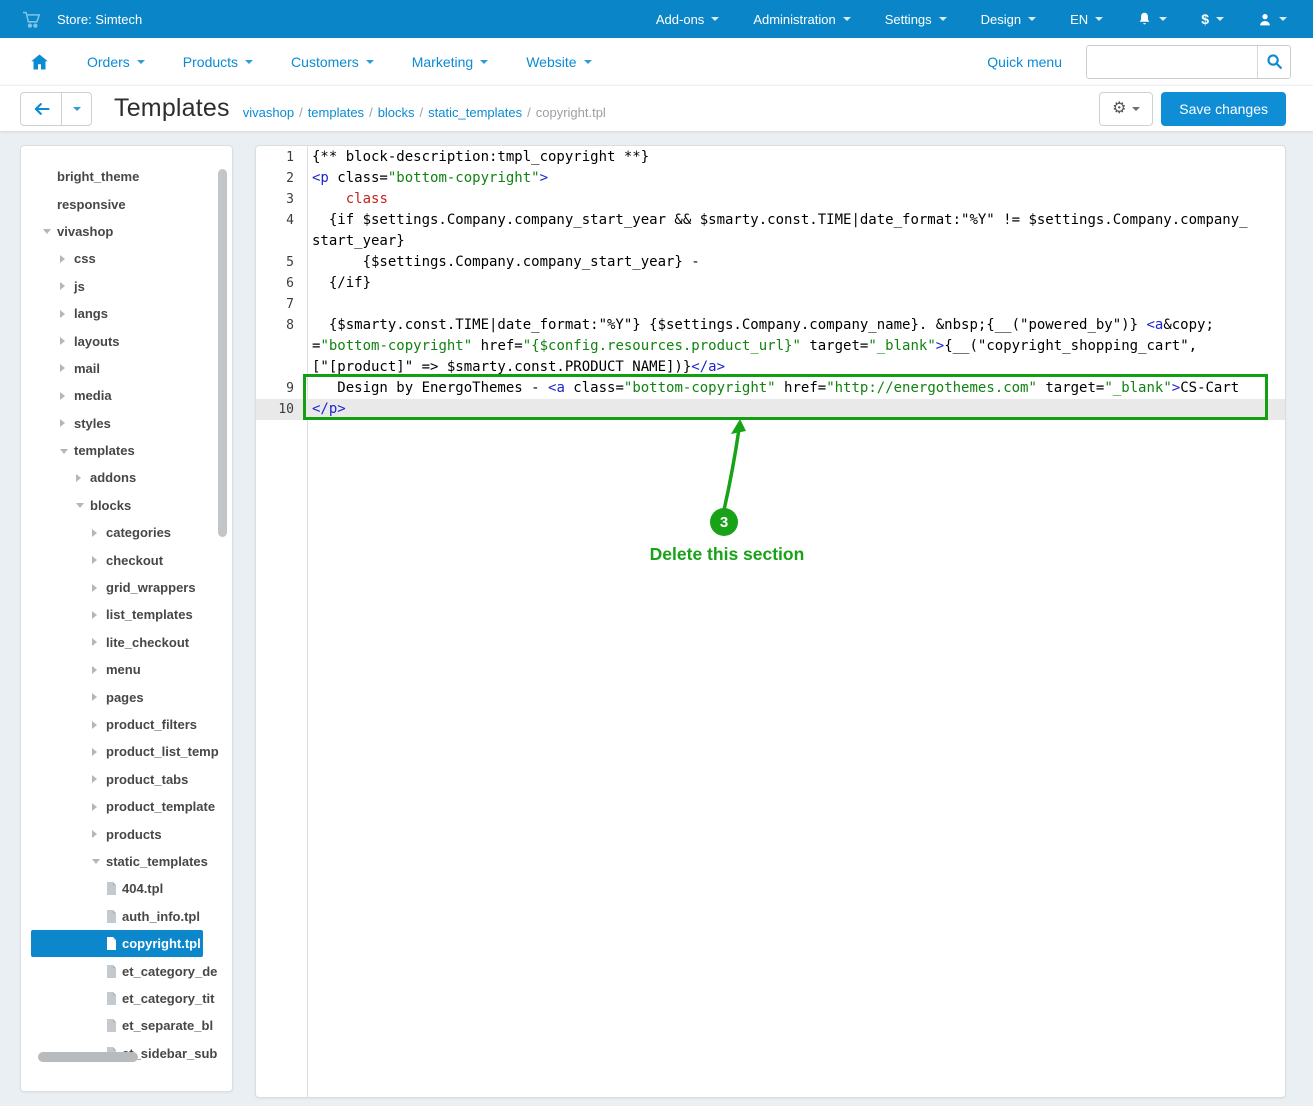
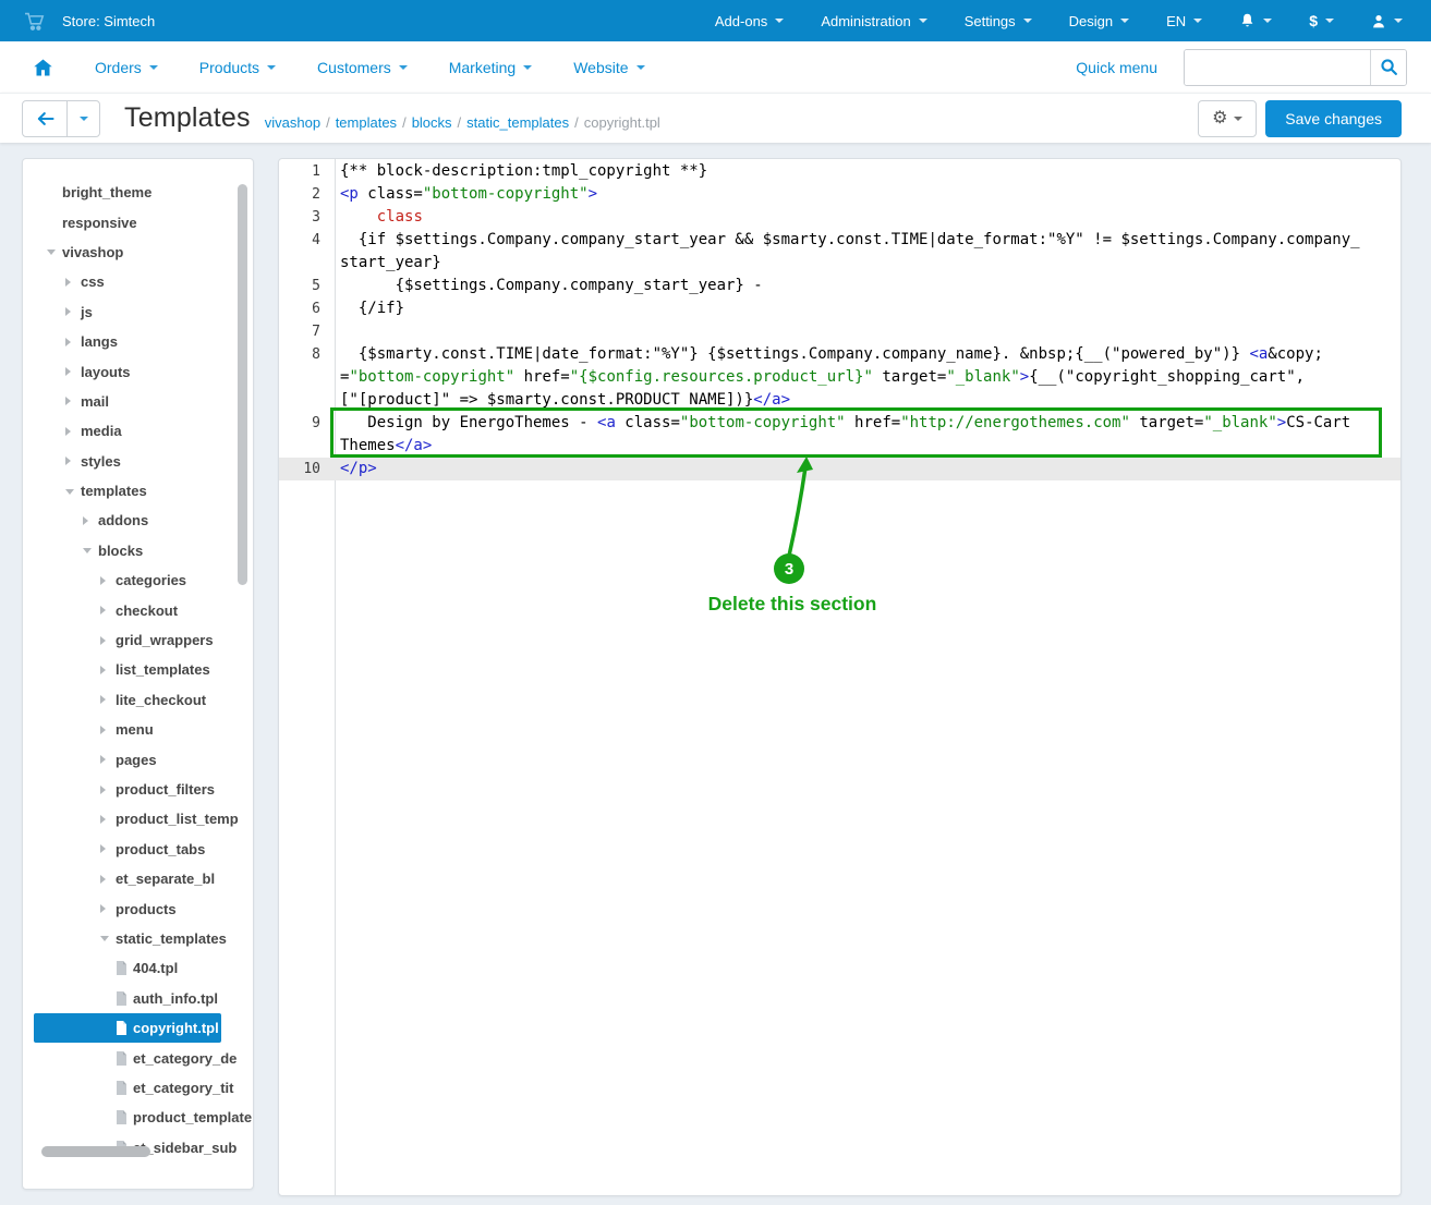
  Store: Simtech
  Add-ons
  Administration
  Settings
  Design
  EN
  $
  Orders
  Products
  Customers
  Marketing
  Website
  Quick menu
  Templates
  vivashop
  /
  templates
  /
  blocks
  /
  static_templates
  /
  copyright.tpl
  ⚙
  Save changes
  bright_theme
  responsive
  vivashop
  css
  js
  langs
  layouts
  mail
  media
  styles
  templates
  addons
  blocks
  categories
  checkout
  grid_wrappers
  list_templates
  lite_checkout
  menu
  pages
  product_filters
  product_list_temp
  product_tabs
- product_template
+ et_separate_bl
  products
  static_templates
  404.tpl
  auth_info.tpl
  copyright.tpl
  et_category_de
  et_category_tit
- et_separate_bl
+ product_template
  _sidebar_sub
  1
  {** block-description:tmpl_copyright **}
  2
  <p class="bottom-copyright">
  3
  class
  4
  {if $settings.Company.company_start_year && $smarty.const.TIME|date_format:"%Y" != $settings.Company.company_
  start_year}
  5
  {$settings.Company.company_start_year} -
  6
  {/if}
  7
  8
  {$smarty.const.TIME|date_format:"%Y"} {$settings.Company.company_name}. &nbsp;{__("powered_by")} <a&copy;
  ="bottom-copyright" href="{$config.resources.product_url}" target="_blank">{__("copyright_shopping_cart",
  ["[product]" => $smarty.const.PRODUCT_NAME])}</a>
  9
  Design by EnergoThemes - <a class="bottom-copyright" href="http://energothemes.com" target="_blank">CS-Cart
+ Themes</a>
  10
  </p>
  3
  Delete this section
